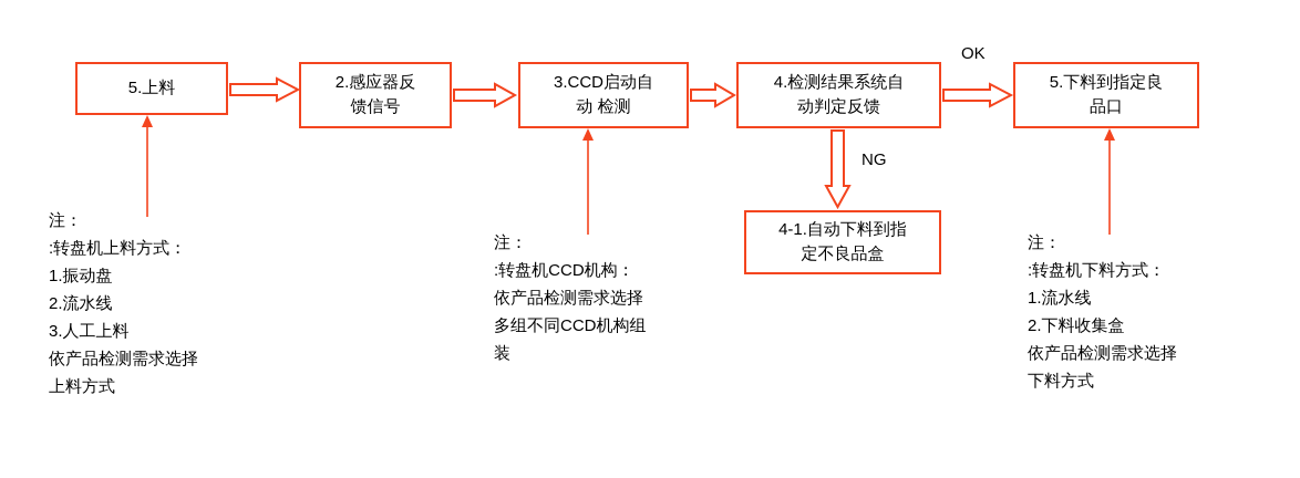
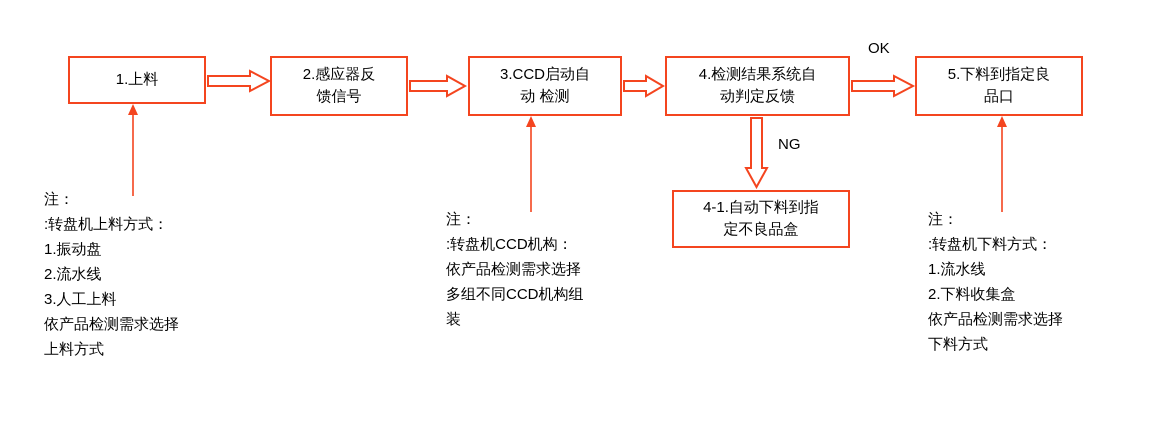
- 5.上料
+ 1.上料
  2.感应器反
  馈信号
  3.CCD启动自
  动 检测
  4.检测结果系统自
  动判定反馈
  5.下料到指定良
  品口
  4-1.自动下料到指
  定不良品盒
  OK
  NG
  注：
  :转盘机上料方式：
  1.振动盘
  2.流水线
  3.人工上料
  依产品检测需求选择
  上料方式
  注：
  :转盘机CCD机构：
  依产品检测需求选择
  多组不同CCD机构组
  装
  注：
  :转盘机下料方式：
  1.流水线
  2.下料收集盒
  依产品检测需求选择
  下料方式
